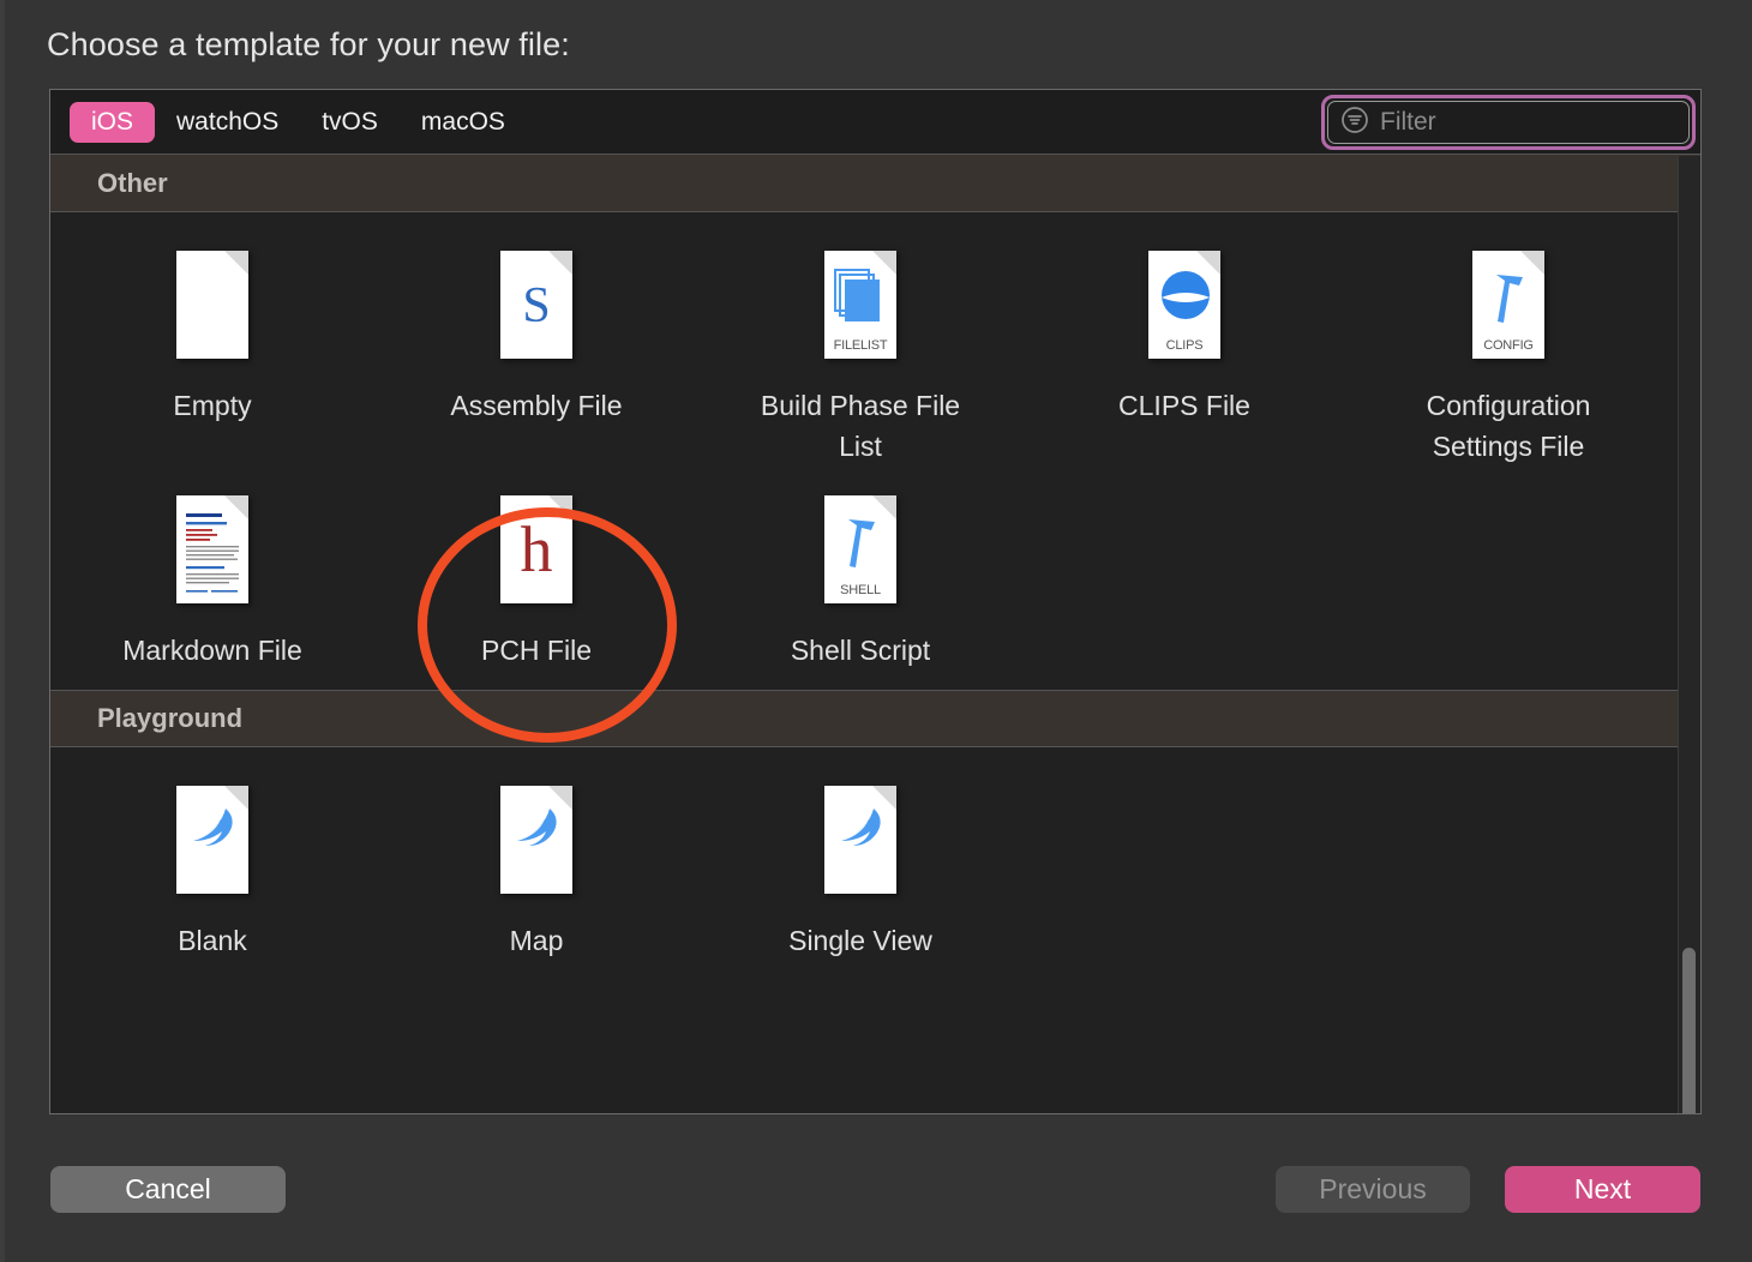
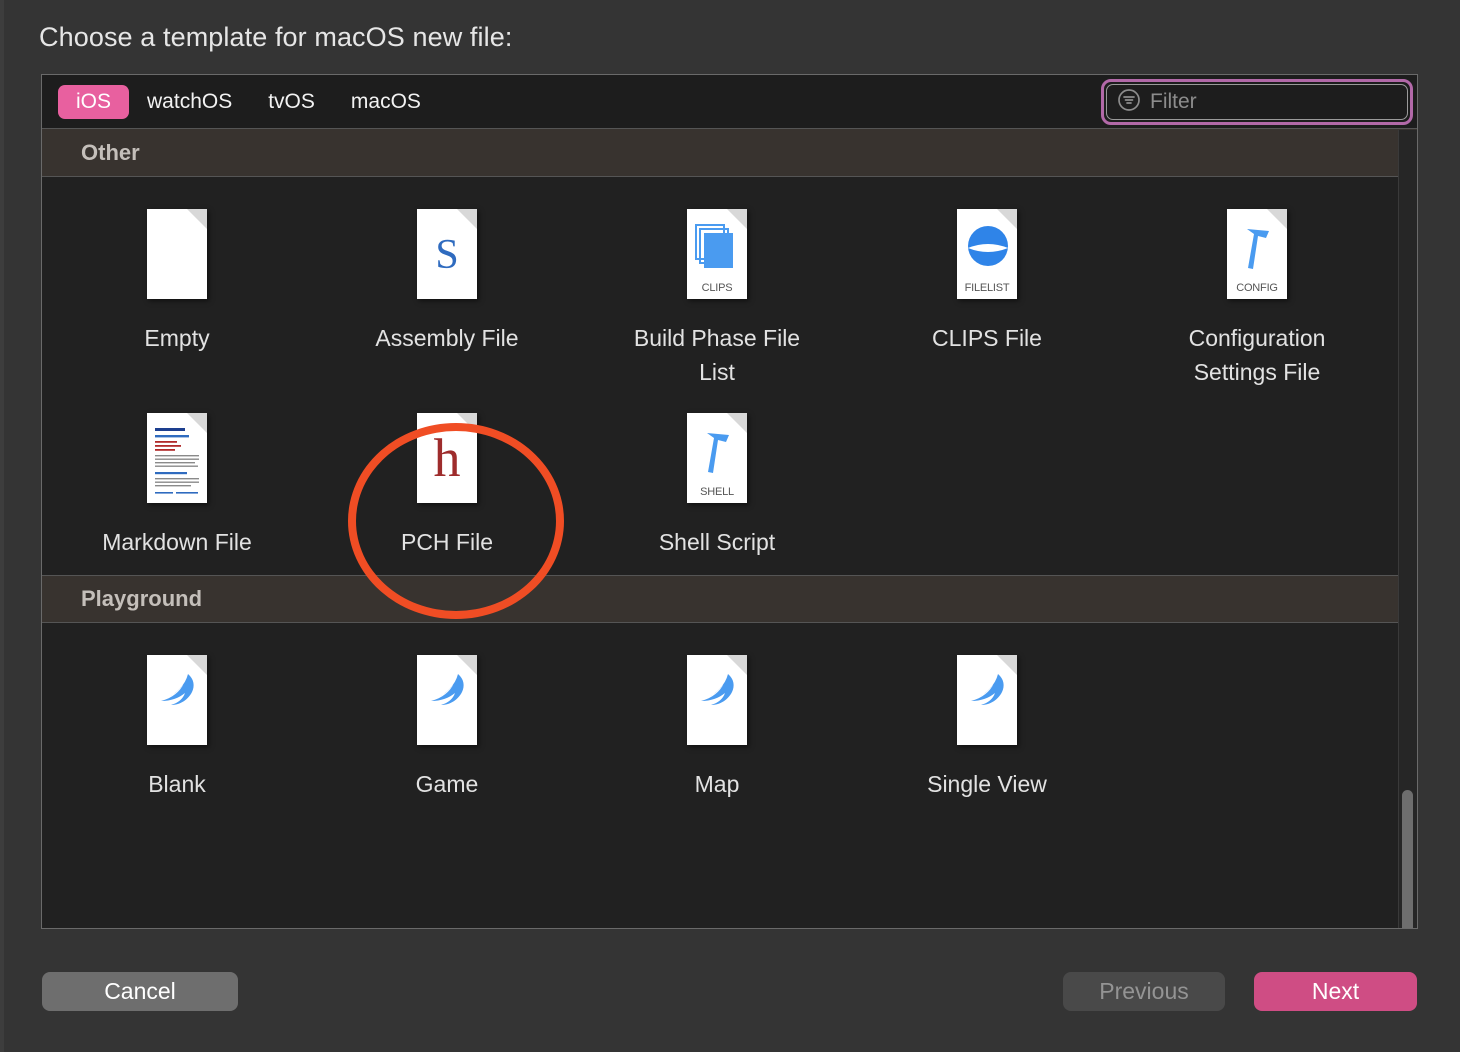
- Choose a template for your new file:
+ Choose a template for macOS new file:
  iOS
  watchOS
  tvOS
  macOS
  Filter
  Other
  Empty
  S
  Assembly File
- FILELIST
+ CLIPS
  Build Phase File List
- CLIPS
+ FILELIST
  CLIPS File
  CONFIG
  Configuration Settings File
  Markdown File
  h
  PCH File
  SHELL
  Shell Script
  Playground
  Blank
+ Game
  Map
  Single View
  Cancel
  Previous
  Next
